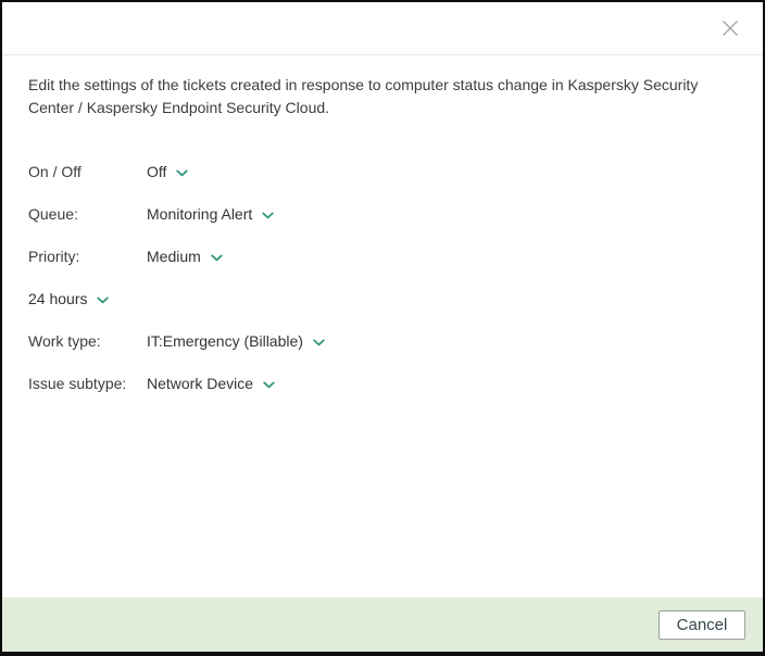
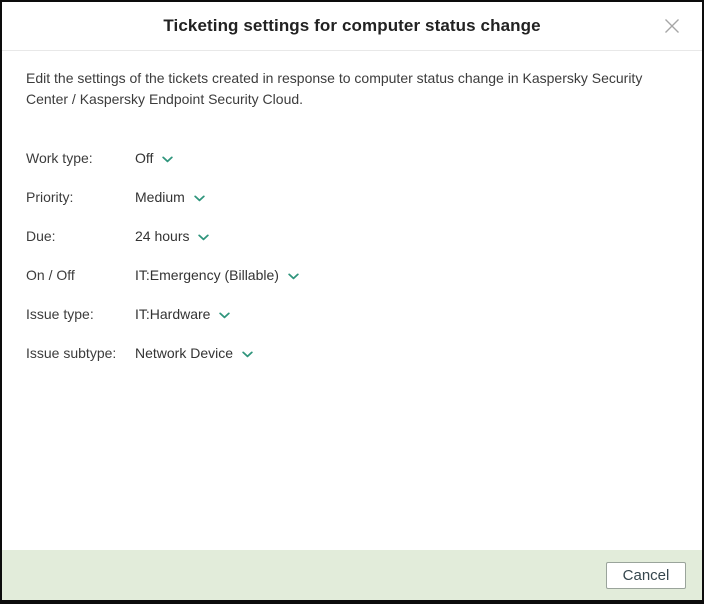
+ Ticketing settings for computer status change
  Edit the settings of the tickets created in response to computer status change in Kaspersky Security
  Center / Kaspersky Endpoint Security Cloud.
- On / Off
+ Work type:
  Off
- Queue:
- Monitoring Alert
  Priority:
  Medium
+ Due:
  24 hours
- Work type:
+ On / Off
  IT:Emergency (Billable)
+ Issue type:
+ IT:Hardware
  Issue subtype:
  Network Device
  Cancel
